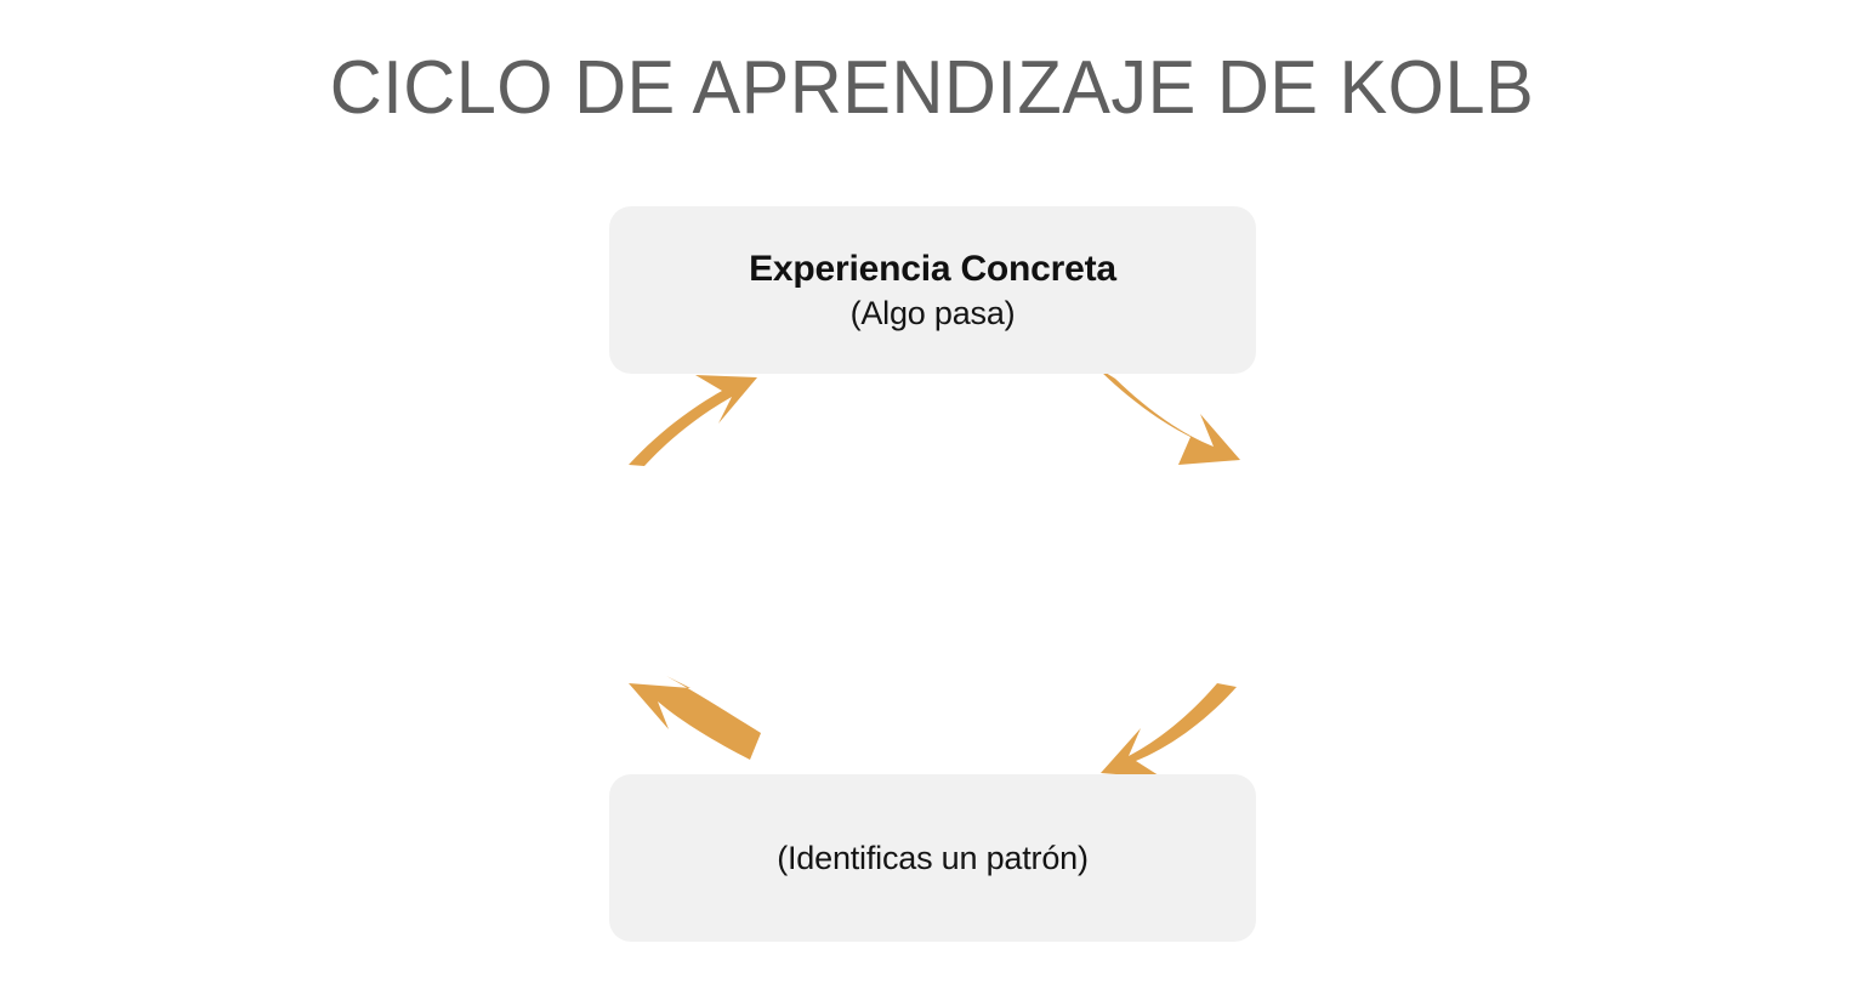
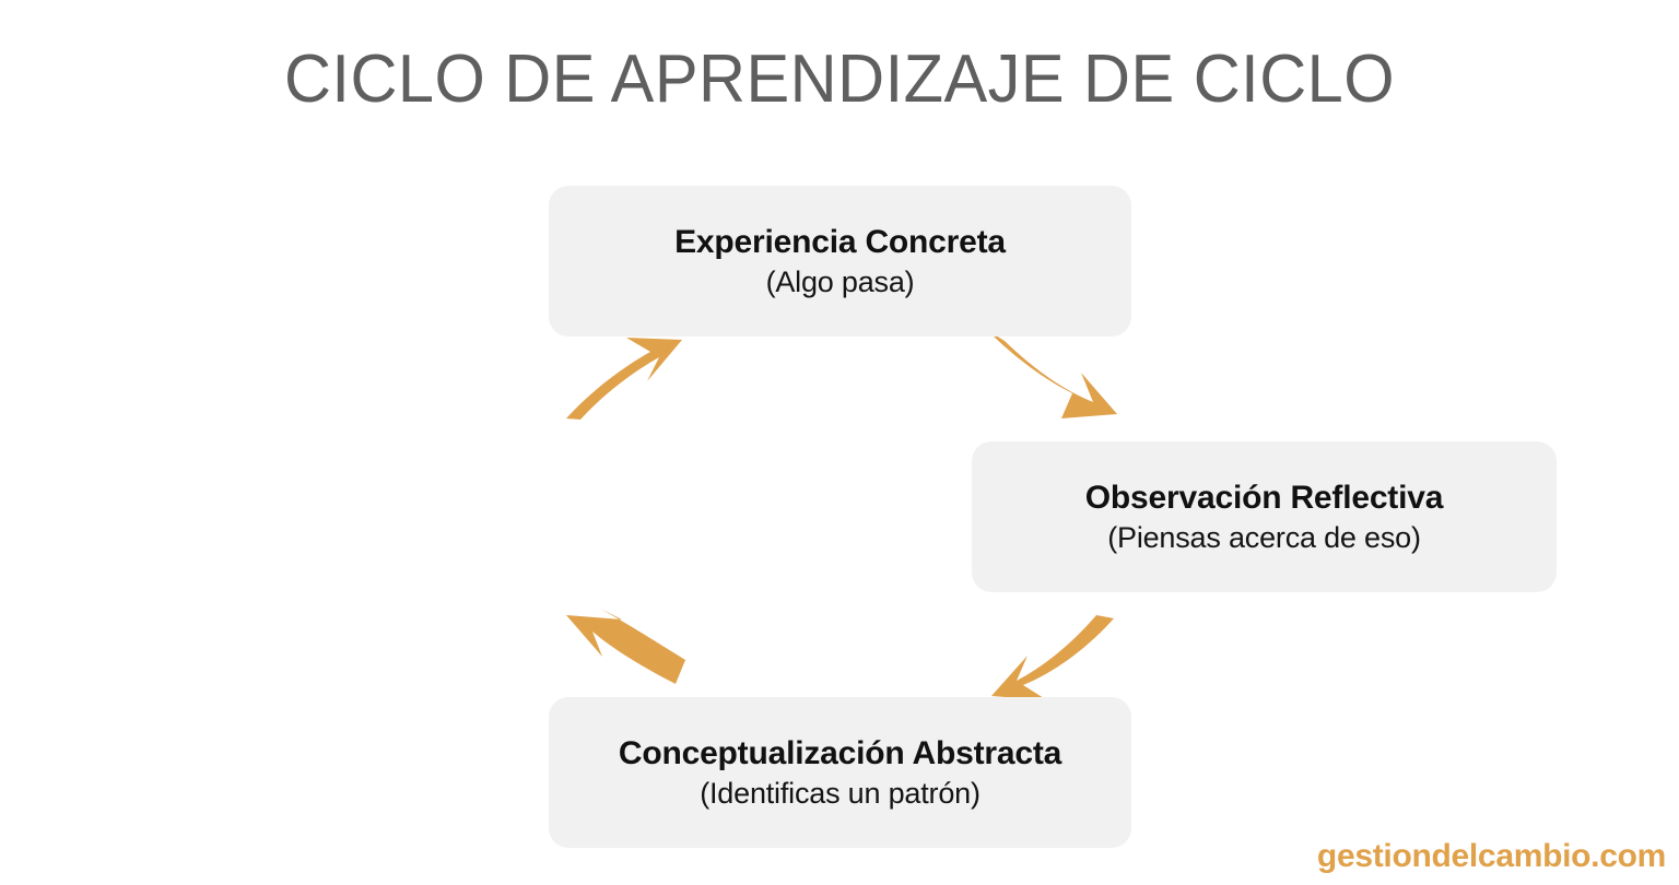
- CICLO DE APRENDIZAJE DE KOLB
+ CICLO DE APRENDIZAJE DE CICLO
  Experiencia Concreta
  (Algo pasa)
+ Observación Reflectiva
+ (Piensas acerca de eso)
+ Conceptualización Abstracta
  (Identificas un patrón)
+ gestiondelcambio.com
